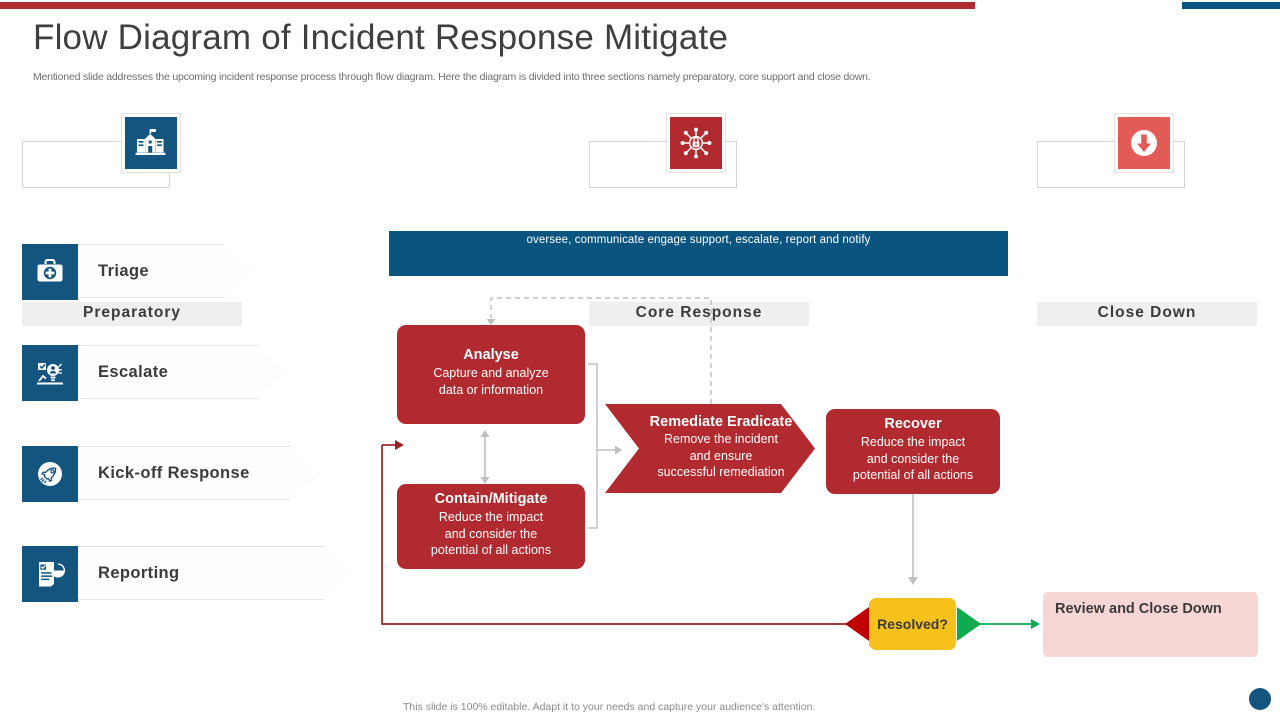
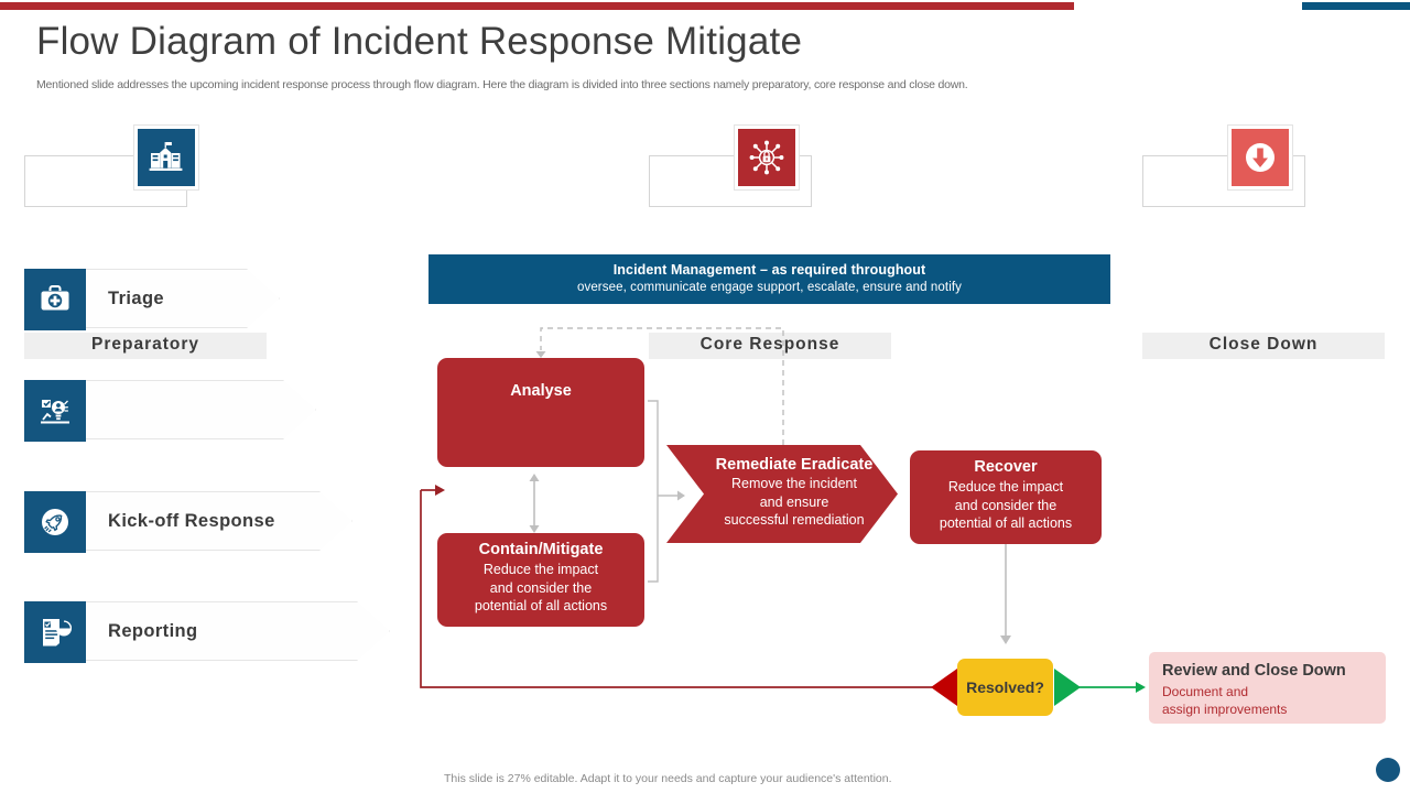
  Flow Diagram of Incident Response Mitigate
- Mentioned slide addresses the upcoming incident response process through flow diagram. Here the diagram is divided into three sections namely preparatory, core support and close down.
+ Mentioned slide addresses the upcoming incident response process through flow diagram. Here the diagram is divided into three sections namely preparatory, core response and close down.
  Preparatory
  Core Response
  Close Down
  Triage
- Escalate
  Kick-off Response
  Reporting
+ Incident Management – as required throughout
- oversee, communicate engage support, escalate, report and notify
+ oversee, communicate engage support, escalate, ensure and notify
  Analyse
- Capture and analyze
- data or information
  Contain/Mitigate
  Reduce the impact
  and consider the
  potential of all actions
  Remediate Eradicate
  Remove the incident
  and ensure
  successful remediation
  Recover
  Reduce the impact
  and consider the
  potential of all actions
  Resolved?
  Review and Close Down
+ Document and
+ assign improvements
- This slide is 100% editable. Adapt it to your needs and capture your audience's attention.
+ This slide is 27% editable. Adapt it to your needs and capture your audience's attention.
